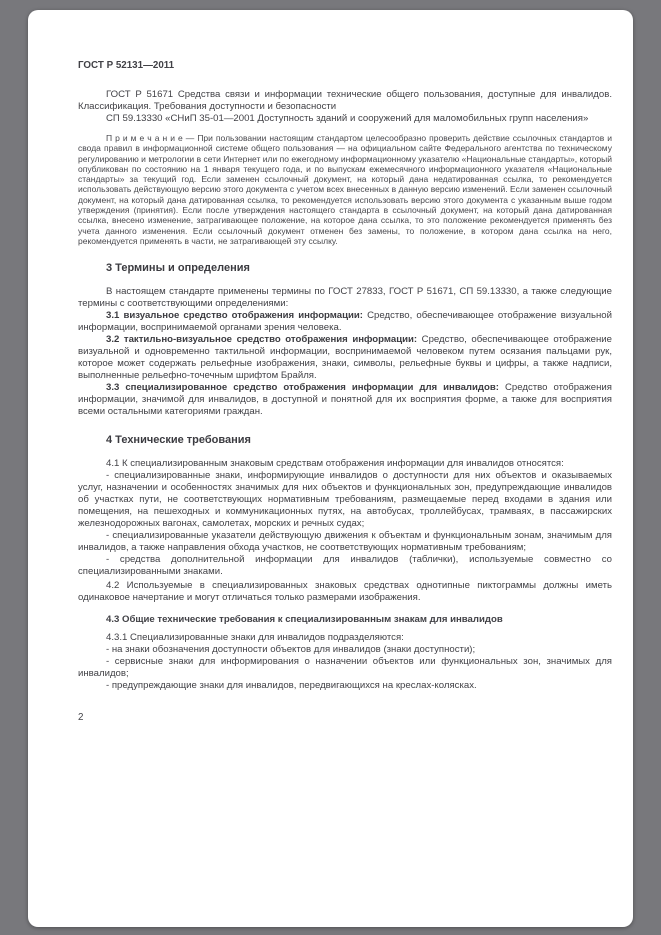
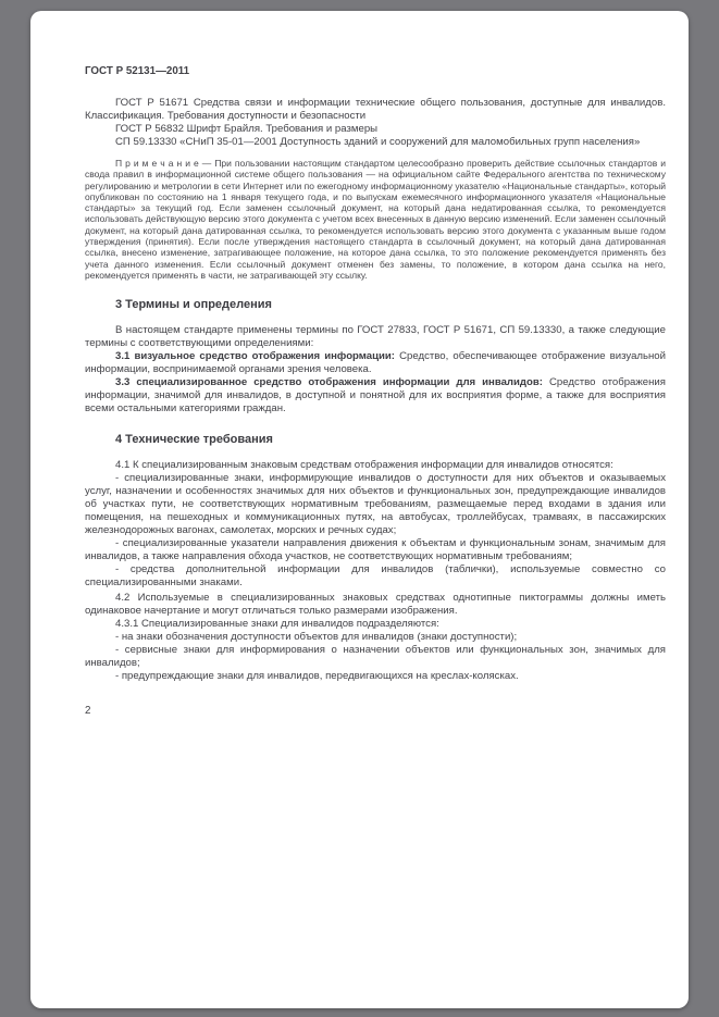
  ГОСТ Р 52131—2011
  ГОСТ Р 51671 Средства связи и информации технические общего пользования, доступные для инвалидов. Классификация. Требования доступности и безопасности
+ ГОСТ Р 56832 Шрифт Брайля. Требования и размеры
  СП 59.13330 «СНиП 35-01—2001 Доступность зданий и сооружений для маломобильных групп населения»
  П р и м е ч а н и е — При пользовании настоящим стандартом целесообразно проверить действие ссылочных стандартов и свода правил в информационной системе общего пользования — на официальном сайте Федерального агентства по техническому регулированию и метрологии в сети Интернет или по ежегодному информационному указателю «Национальные стандарты», который опубликован по состоянию на 1 января текущего года, и по выпускам ежемесячного информационного указателя «Национальные стандарты» за текущий год. Если заменен ссылочный документ, на который дана недатированная ссылка, то рекомендуется использовать действующую версию этого документа с учетом всех внесенных в данную версию изменений. Если заменен ссылочный документ, на который дана датированная ссылка, то рекомендуется использовать версию этого документа с указанным выше годом утверждения (принятия). Если после утверждения настоящего стандарта в ссылочный документ, на который дана датированная ссылка, внесено изменение, затрагивающее положение, на которое дана ссылка, то это положение рекомендуется применять без учета данного изменения. Если ссылочный документ отменен без замены, то положение, в котором дана ссылка на него, рекомендуется применять в части, не затрагивающей эту ссылку.
  3 Термины и определения
  В настоящем стандарте применены термины по ГОСТ 27833, ГОСТ Р 51671, СП 59.13330, а также следующие термины с соответствующими определениями:
  3.1 визуальное средство отображения информации: Средство, обеспечивающее отображение визуальной информации, воспринимаемой органами зрения человека.
- 3.2 тактильно-визуальное средство отображения информации: Средство, обеспечивающее отображение визуальной и одновременно тактильной информации, воспринимаемой человеком путем осязания пальцами рук, которое может содержать рельефные изображения, знаки, символы, рельефные буквы и цифры, а также надписи, выполненные рельефно-точечным шрифтом Брайля.
  3.3 специализированное средство отображения информации для инвалидов: Средство отображения информации, значимой для инвалидов, в доступной и понятной для их восприятия форме, а также для восприятия всеми остальными категориями граждан.
  4 Технические требования
  4.1 К специализированным знаковым средствам отображения информации для инвалидов относятся:
  - специализированные знаки, информирующие инвалидов о доступности для них объектов и оказываемых услуг, назначении и особенностях значимых для них объектов и функциональных зон, предупреждающие инвалидов об участках пути, не соответствующих нормативным требованиям, размещаемые перед входами в здания или помещения, на пешеходных и коммуникационных путях, на автобусах, троллейбусах, трамваях, в пассажирских железнодорожных вагонах, самолетах, морских и речных судах;
- - специализированные указатели действующую движения к объектам и функциональным зонам, значимым для инвалидов, а также направления обхода участков, не соответствующих нормативным требованиям;
+ - специализированные указатели направления движения к объектам и функциональным зонам, значимым для инвалидов, а также направления обхода участков, не соответствующих нормативным требованиям;
  - средства дополнительной информации для инвалидов (таблички), используемые совместно со специализированными знаками.
  4.2 Используемые в специализированных знаковых средствах однотипные пиктограммы должны иметь одинаковое начертание и могут отличаться только размерами изображения.
- 4.3 Общие технические требования к специализированным знакам для инвалидов
  4.3.1 Специализированные знаки для инвалидов подразделяются:
  - на знаки обозначения доступности объектов для инвалидов (знаки доступности);
  - сервисные знаки для информирования о назначении объектов или функциональных зон, значимых для инвалидов;
  - предупреждающие знаки для инвалидов, передвигающихся на креслах-колясках.
  2
